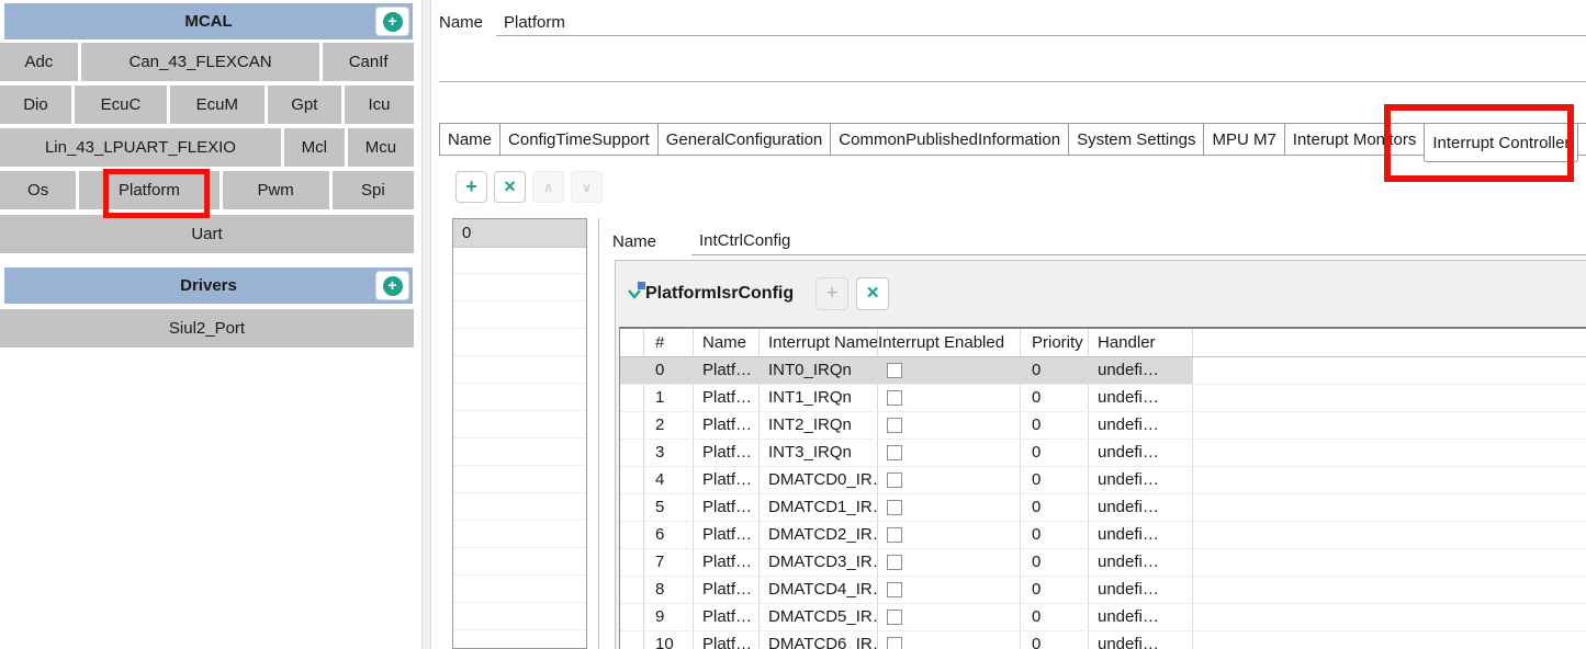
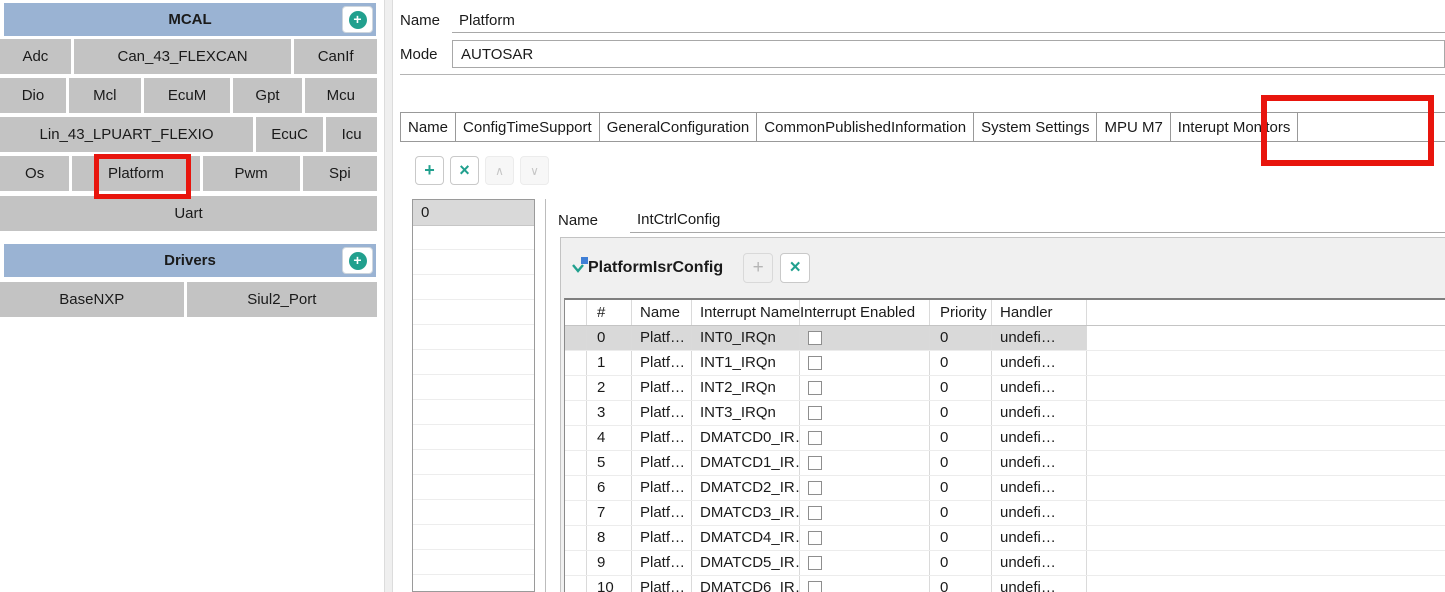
  MCAL
  +
  Adc
  Can_43_FLEXCAN
  CanIf
  Dio
- EcuC
+ Mcl
  EcuM
  Gpt
- Icu
+ Mcu
  Lin_43_LPUART_FLEXIO
- Mcl
+ EcuC
- Mcu
+ Icu
  Os
  Platform
  Pwm
  Spi
  Uart
  Drivers
  +
+ BaseNXP
  Siul2_Port
  Name
  Platform
+ Mode
+ AUTOSAR
  Name
  ConfigTimeSupport
  GeneralConfiguration
  CommonPublishedInformation
  System Settings
  MPU M7
  Interupt Monitors
- Interrupt Controller
  +
  ×
  ∧
  ∨
  0
  Name
  IntCtrlConfig
  PlatformIsrConfig
  +
  ×
  #
  Name
  Interrupt Name
  Interrupt Enabled
  Priority
  Handler
  0
  Platf…
  INT0_IRQn
  0
  undefi…
  1
  Platf…
  INT1_IRQn
  0
  undefi…
  2
  Platf…
  INT2_IRQn
  0
  undefi…
  3
  Platf…
  INT3_IRQn
  0
  undefi…
  4
  Platf…
  DMATCD0_IR
  0
  undefi…
  5
  Platf…
  DMATCD1_IR
  0
  undefi…
  6
  Platf…
  DMATCD2_IR
  0
  undefi…
  7
  Platf…
  DMATCD3_IR
  0
  undefi…
  8
  Platf…
  DMATCD4_IR
  0
  undefi…
  9
  Platf…
  DMATCD5_IR
  0
  undefi…
  10
  Platf…
  DMATCD6_IR
  0
  undefi…
